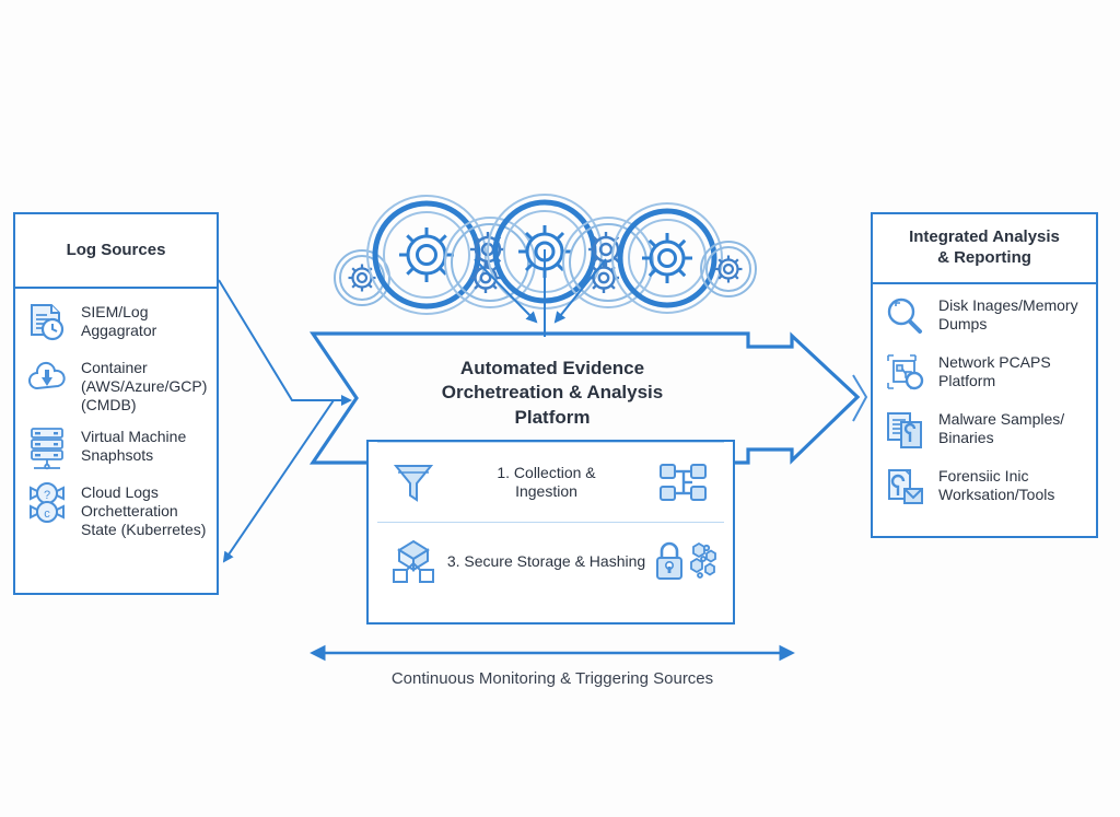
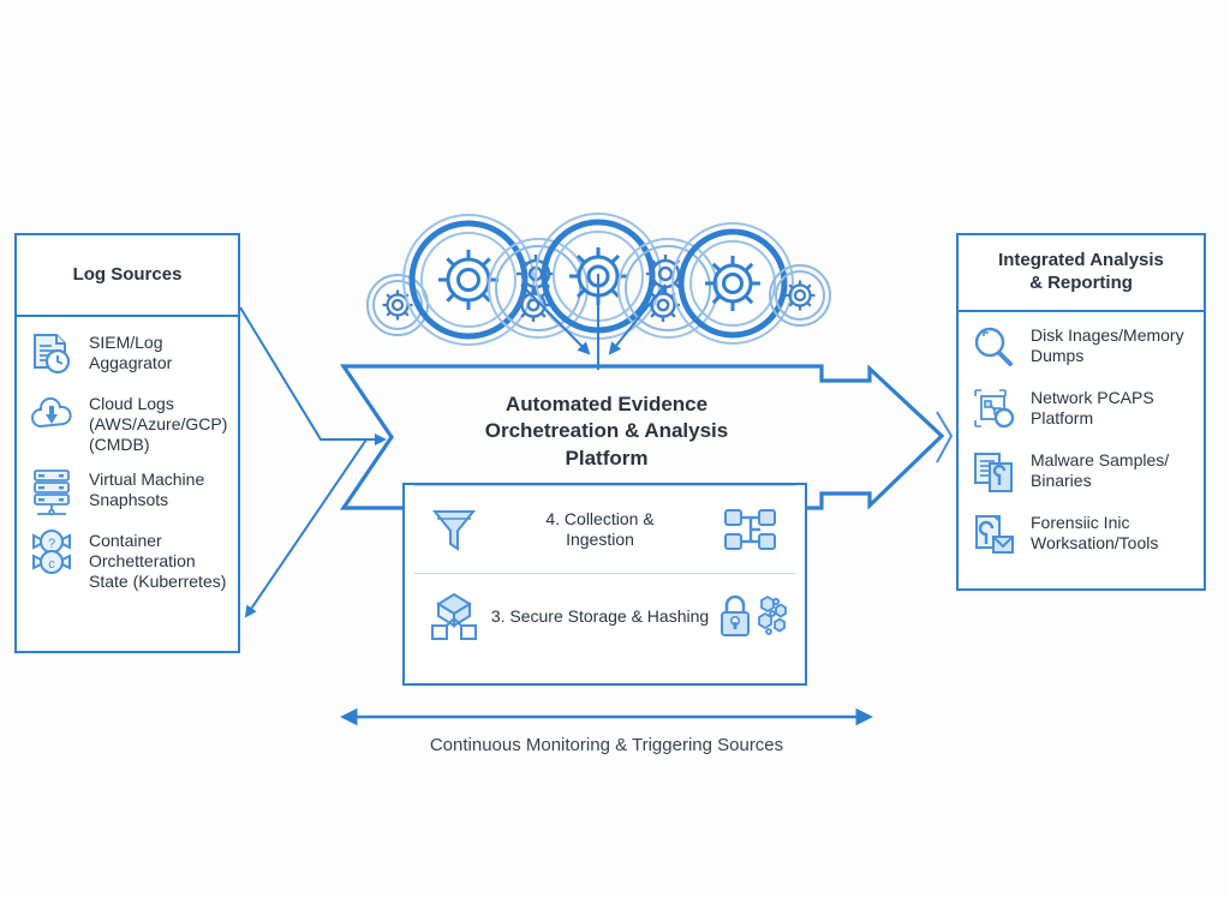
  Automated Evidence
  Orchetreation & Analysis
  Platform
- 1. Collection &
+ 4. Collection &
  Ingestion
  3. Secure Storage & Hashing
  Log Sources
  SIEM/Log
  Aggagrator
- Container
+ Cloud Logs
  (AWS/Azure/GCP)
  (CMDB)
  Virtual Machine
  Snaphsots
  ?
  c
- Cloud Logs
+ Container
  Orchetteration
  State (Kuberretes)
  Integrated Analysis
  & Reporting
  Disk Inages/Memory
  Dumps
  Network PCAPS
  Platform
  Malware Samples/
  Binaries
  Forensiic Inic
  Worksation/Tools
  Continuous Monitoring & Triggering Sources
